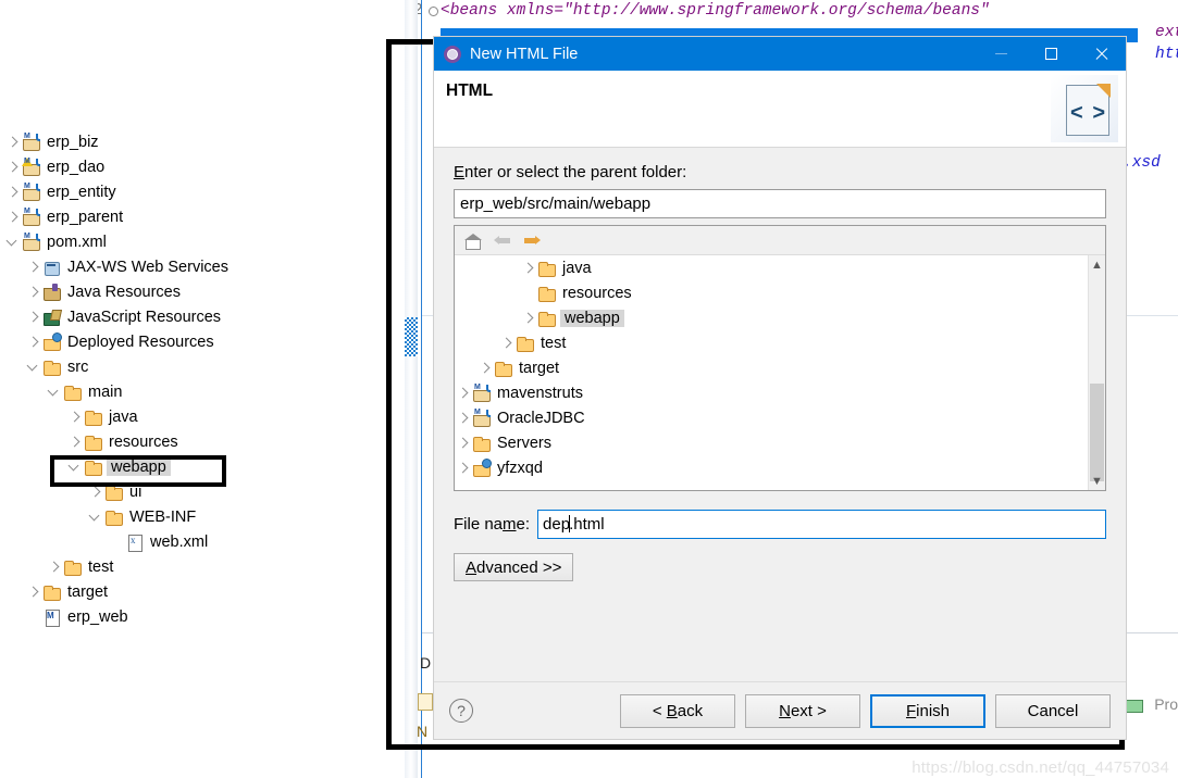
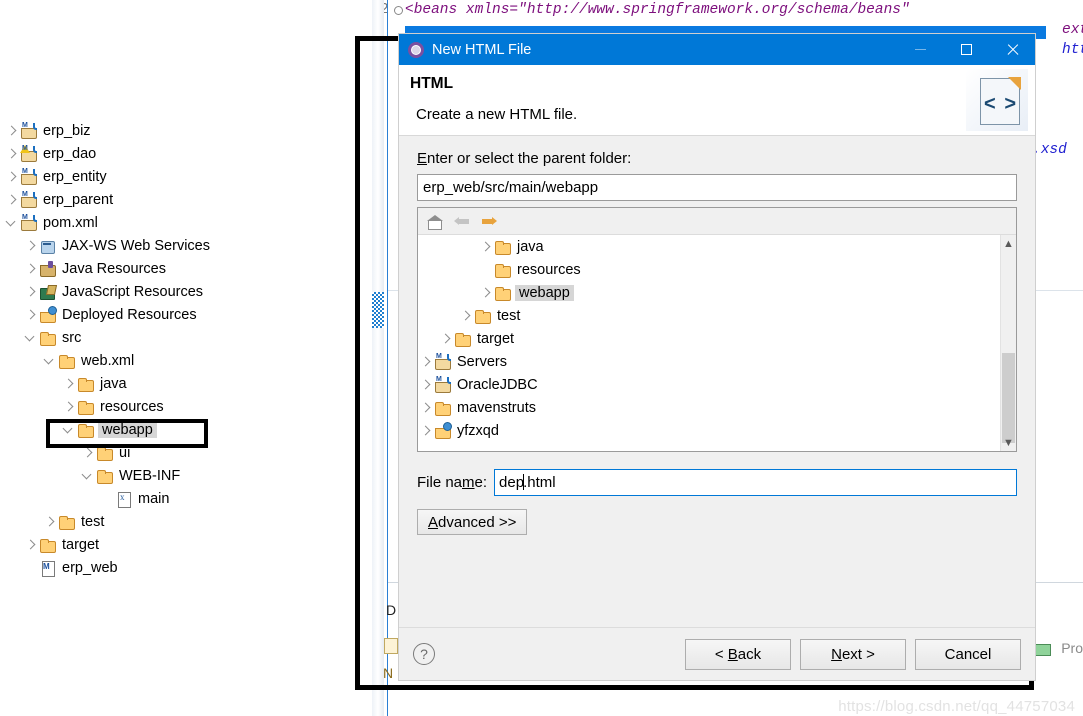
  erp_biz
  erp_dao
  erp_entity
  erp_parent
  pom.xml
  JAX-WS Web Services
  Java Resources
  JavaScript Resources
  Deployed Resources
  src
- main
+ web.xml
  java
  resources
  webapp
  ui
  WEB-INF
- web.xml
+ main
  test
  target
  erp_web
  2
  <beans xmlns="http://www.springframework.org/schema/beans"
  .xsd
  D
  N
  Pro
  https://blog.csdn.net/qq_44757034
  New HTML File
  HTML
+ Create a new HTML file.
  <
  >
  Enter or select the parent folder:
  erp_web/src/main/webapp
  java
  resources
  webapp
  test
  target
- mavenstruts
+ Servers
  OracleJDBC
- Servers
+ mavenstruts
  yfzxqd
  ▲
  ▼
  File name:
  dep.html
  Advanced >>
  ?
  < Back
  Next >
- Finish
  Cancel
